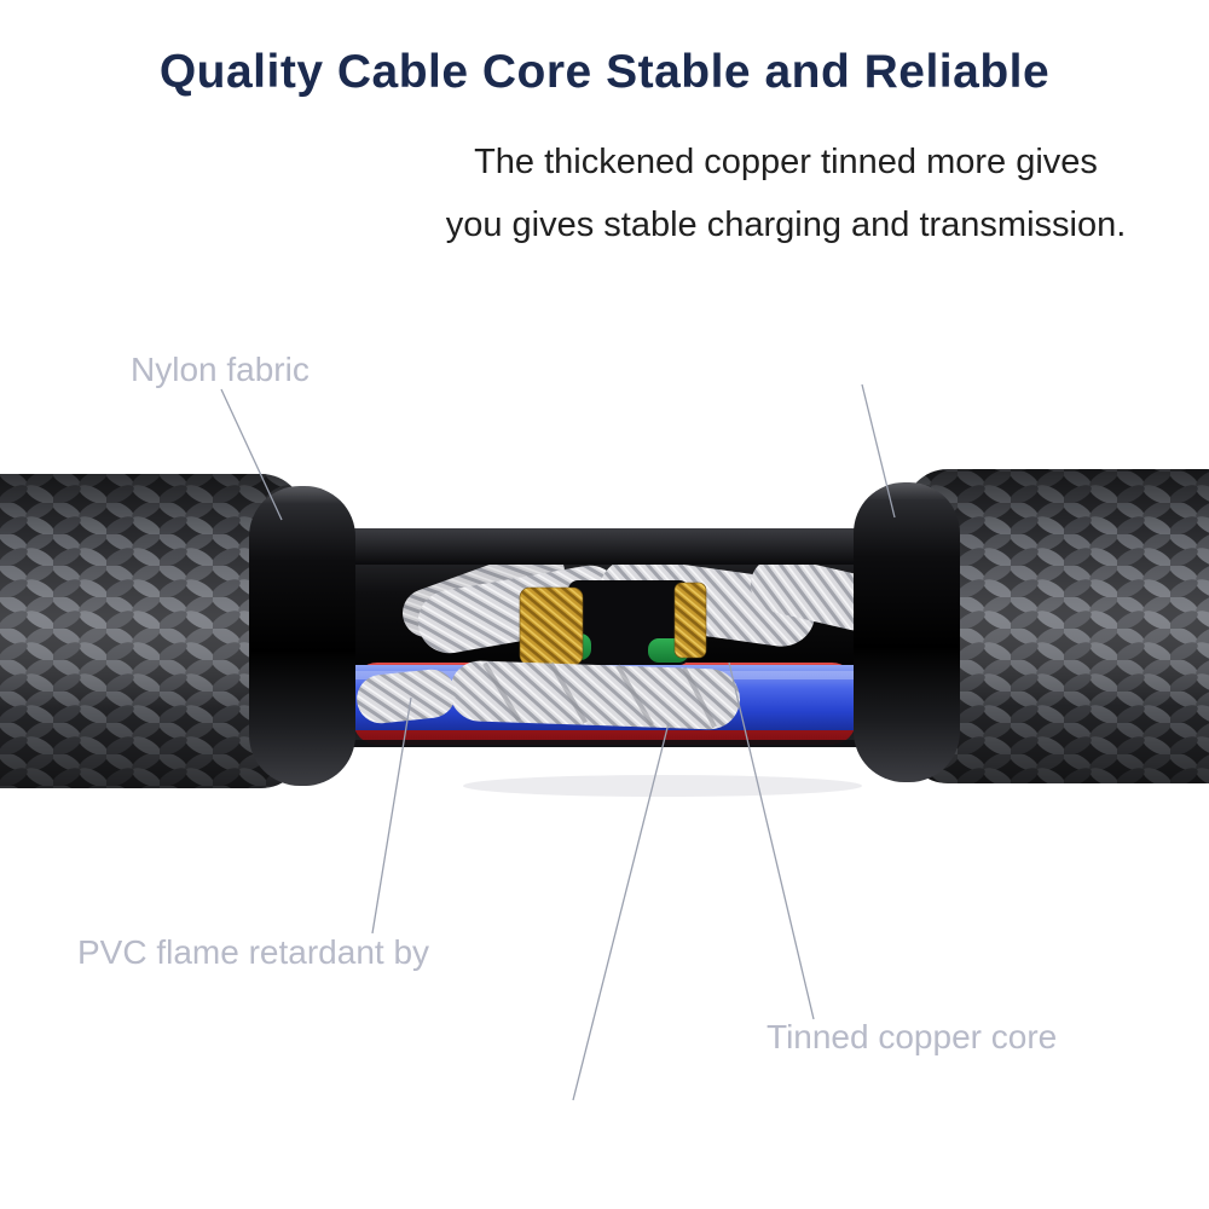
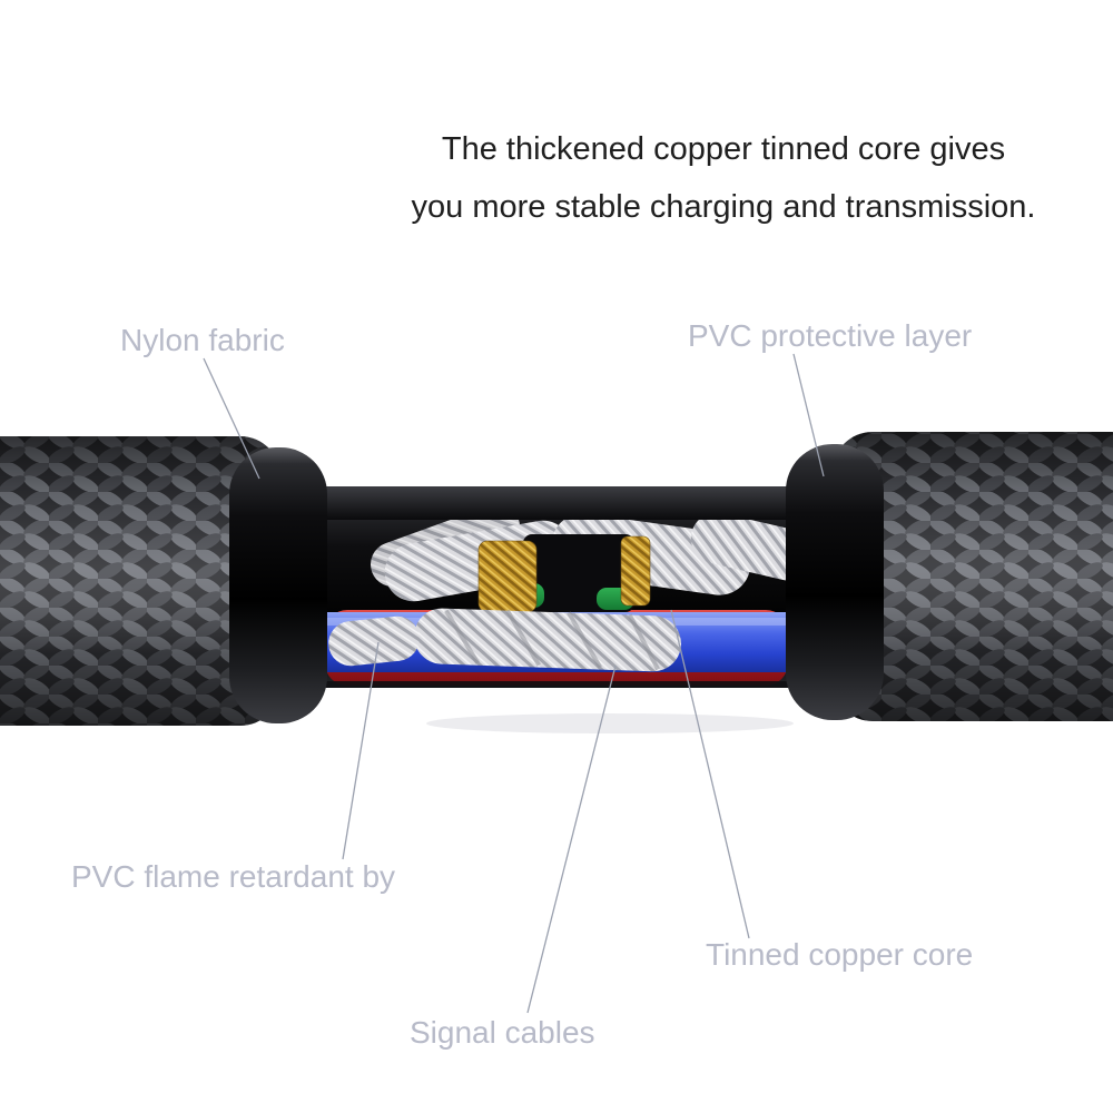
- Quality Cable Core Stable and Reliable
- The thickened copper tinned more gives
+ The thickened copper tinned core gives
- you gives stable charging and transmission.
+ you more stable charging and transmission.
  Nylon fabric
+ PVC protective layer
  PVC flame retardant by
  Tinned copper core
+ Signal cables
